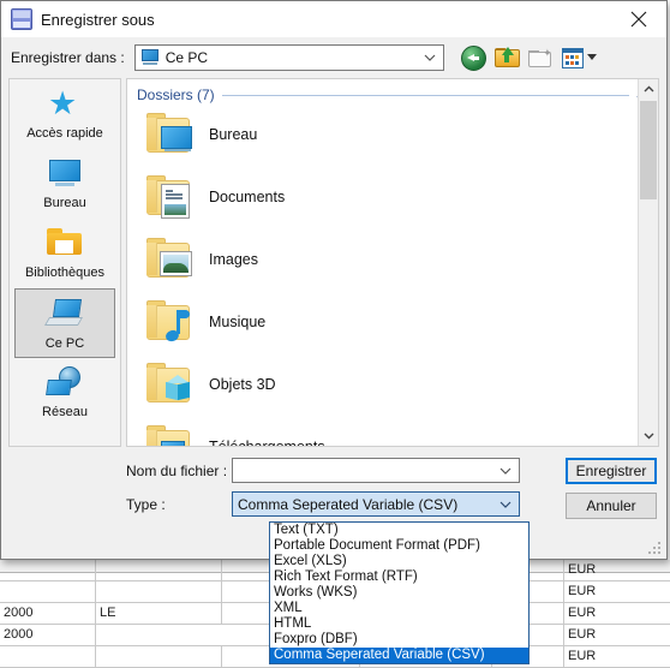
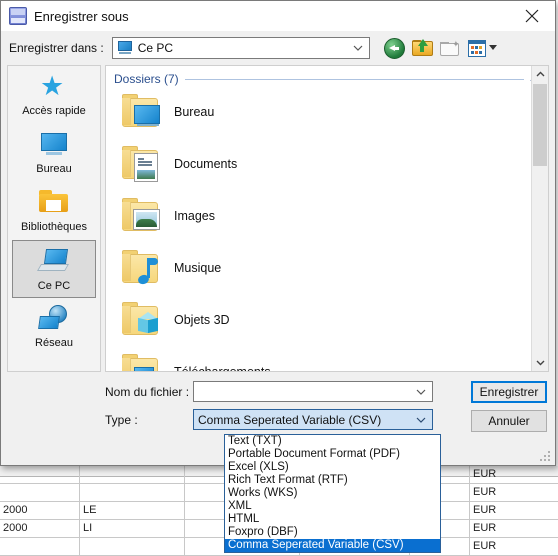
  EUR
  EUR
  2000
  LE
  EUR
  2000
+ LI
  EUR
  EUR
  Enregistrer sous
  Enregistrer dans :
  Ce PC
  ✦
  ★
  Accès rapide
  Bureau
  Bibliothèques
  Ce PC
  Réseau
  Dossiers (7)
  Bureau
  Documents
  Images
  Musique
  Objets 3D
  Nom du fichier :
  Type :
  Comma Seperated Variable (CSV)
  Enregistrer
  Annuler
  Text (TXT)
  Portable Document Format (PDF)
  Excel (XLS)
  Rich Text Format (RTF)
  Works (WKS)
  XML
  HTML
  Foxpro (DBF)
  Comma Seperated Variable (CSV)
